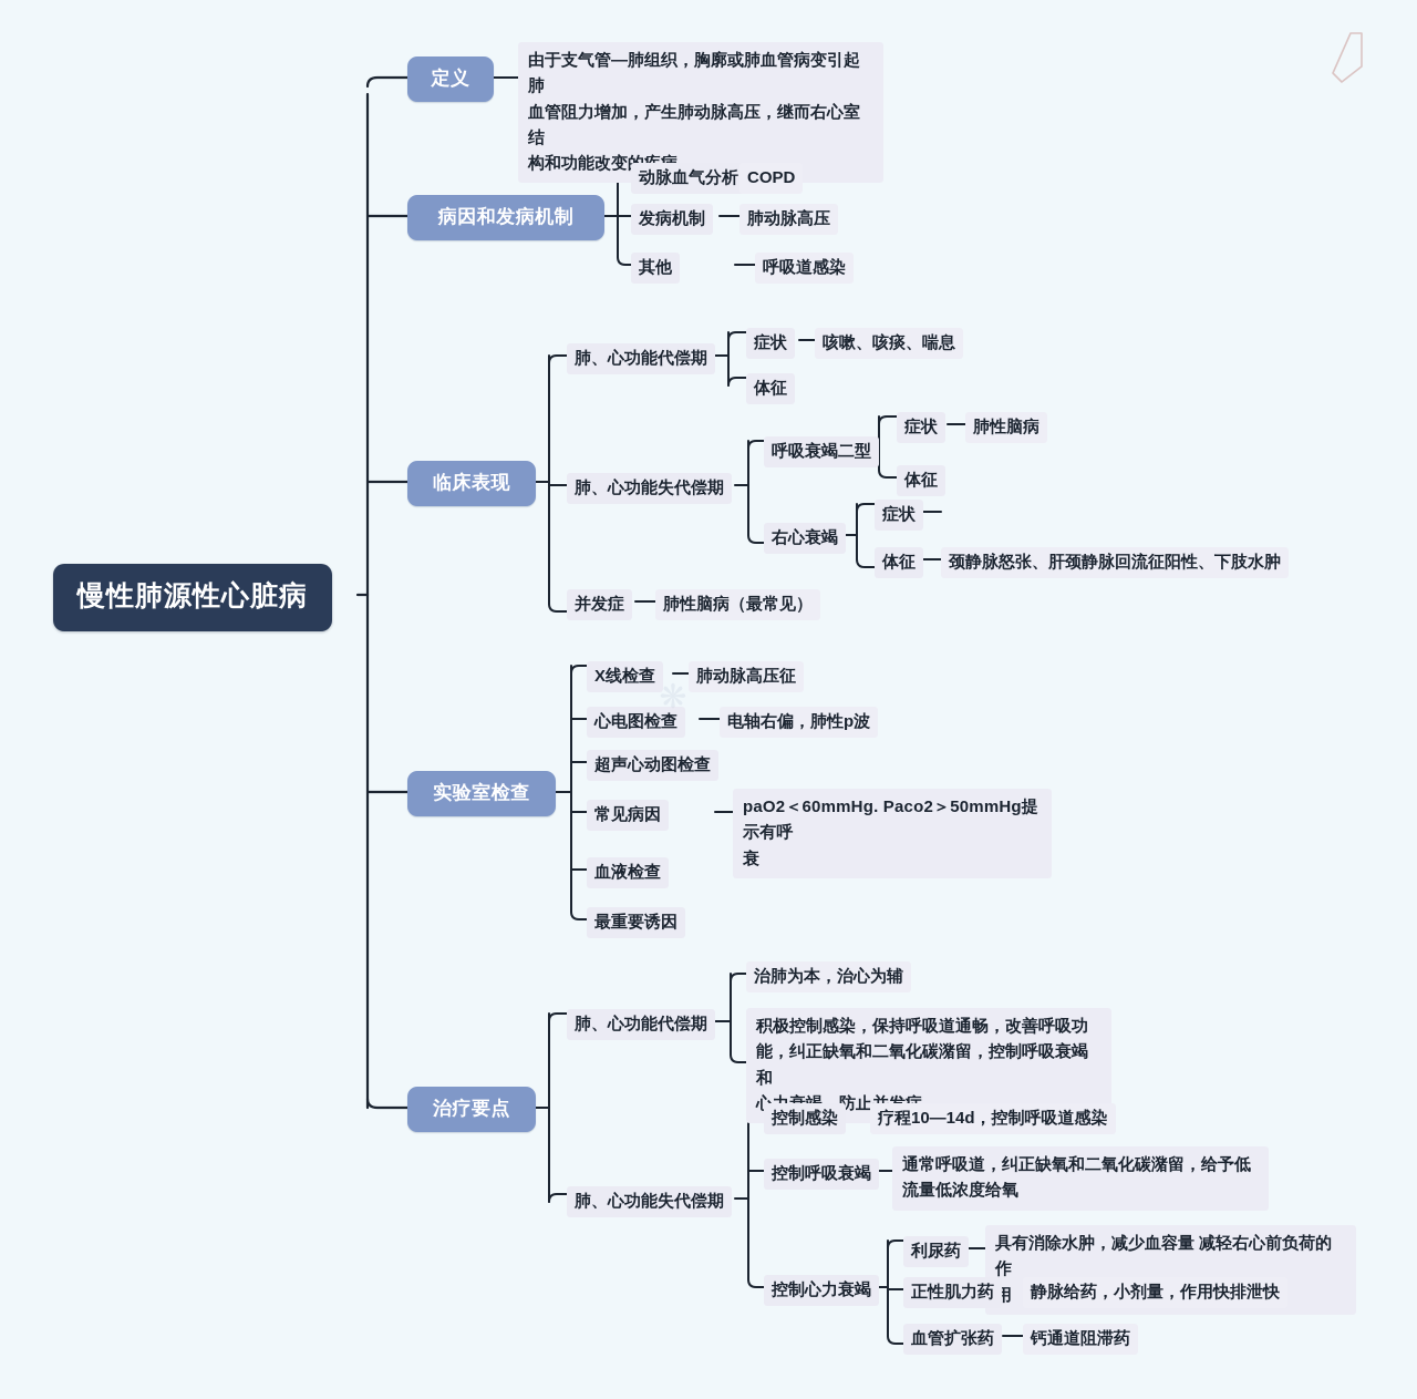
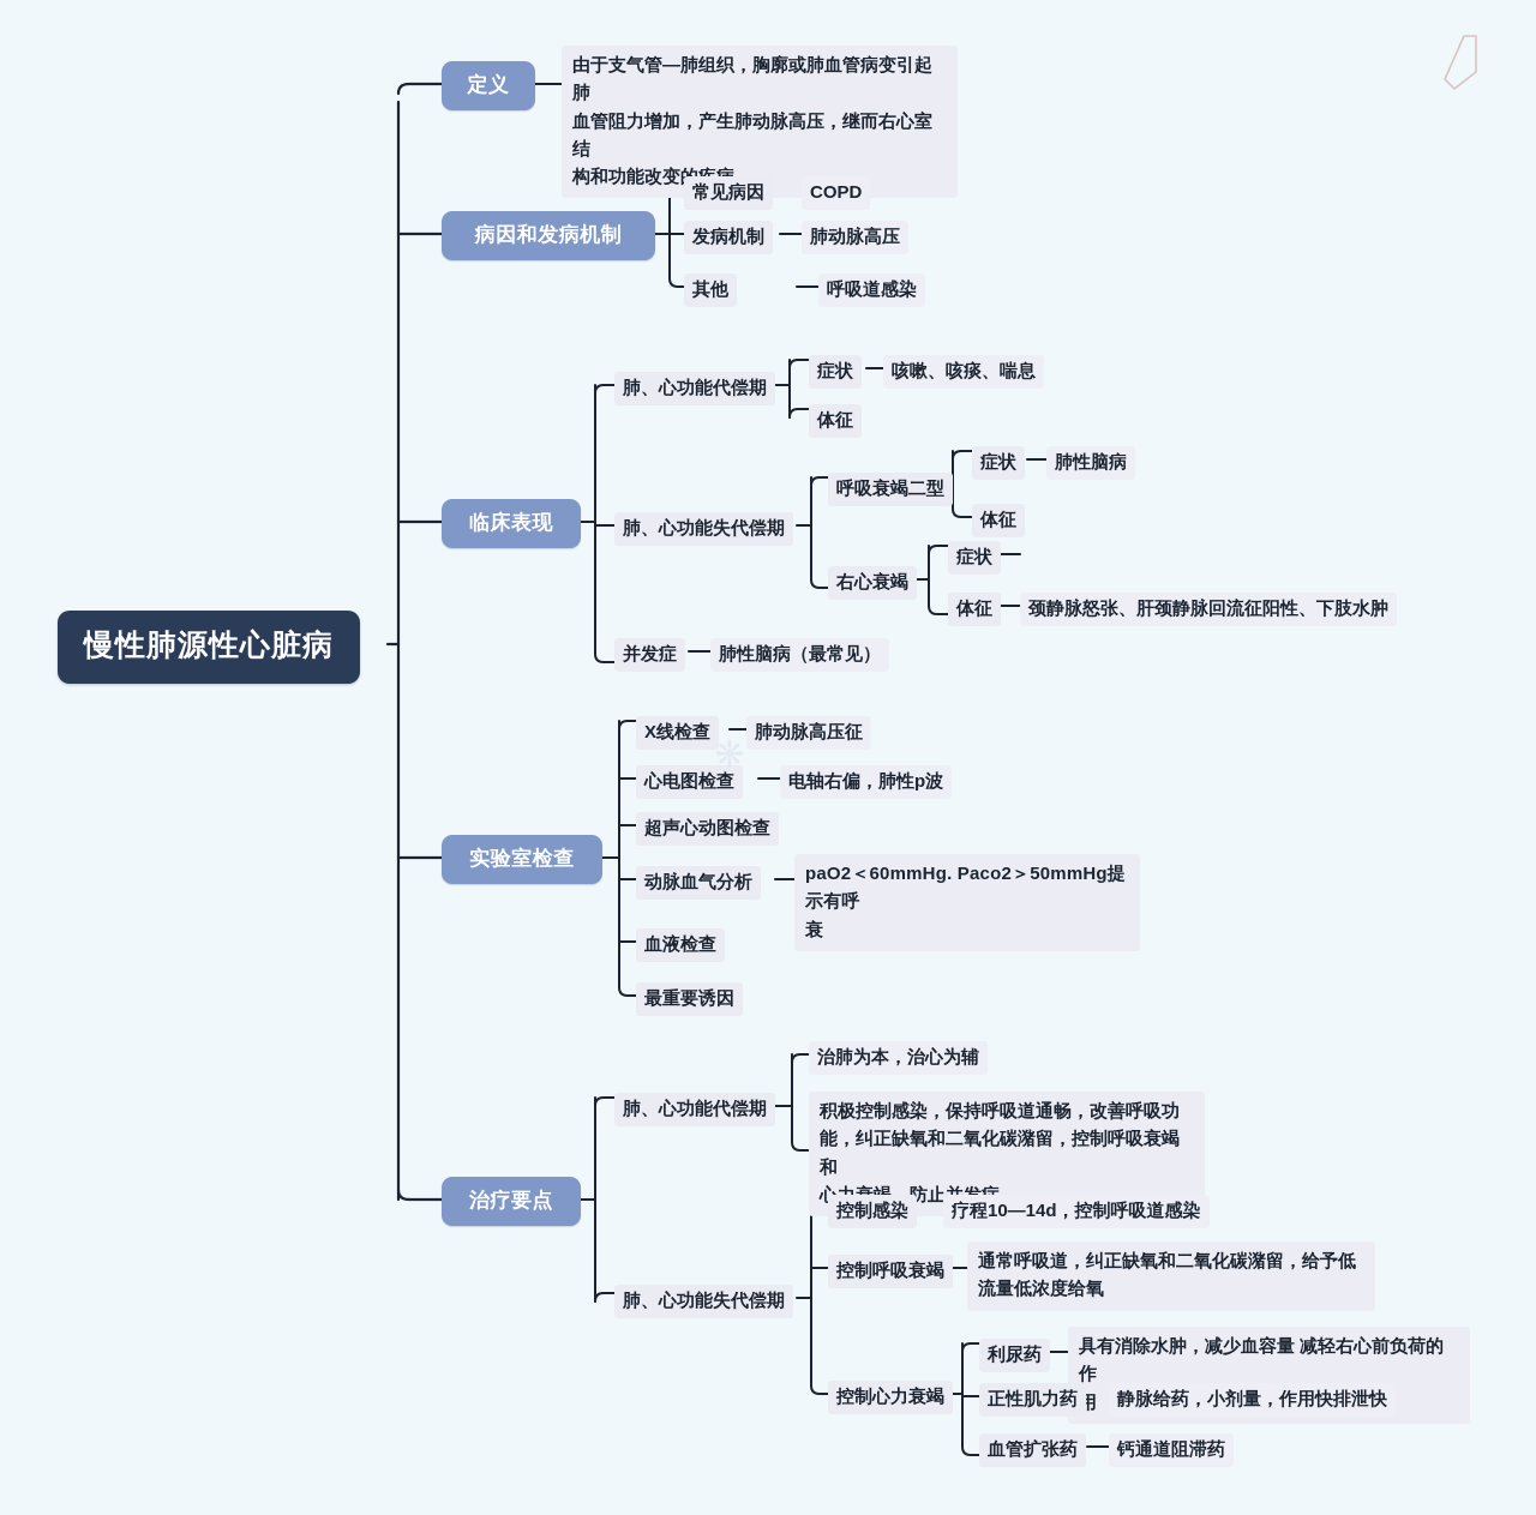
  慢性肺源性心脏病
  定义
  由于支气管—肺组织，胸廓或肺血管病变引起肺
  血管阻力增加，产生肺动脉高压，继而右心室结
  病因和发病机制
- 动脉血气分析
+ 常见病因
  COPD
  发病机制
  肺动脉高压
  其他
  呼吸道感染
  临床表现
  肺、心功能代偿期
  症状
  咳嗽、咳痰、喘息
  体征
  肺、心功能失代偿期
  呼吸衰竭二型
  症状
  肺性脑病
  体征
  右心衰竭
  症状
  体征
  颈静脉怒张、肝颈静脉回流征阳性、下肢水肿
  并发症
  肺性脑病（最常见）
  实验室检查
  X线检查
  肺动脉高压征
  心电图检查
  电轴右偏，肺性p波
  超声心动图检查
- 常见病因
+ 动脉血气分析
  paO2＜60mmHg. Paco2＞50mmHg提示有呼
  衰
  血液检查
  最重要诱因
  治疗要点
  肺、心功能代偿期
  治肺为本，治心为辅
  积极控制感染，保持呼吸道通畅，改善呼吸功
  能，纠正缺氧和二氧化碳潴留，控制呼吸衰竭和
  肺、心功能失代偿期
  控制感染
  疗程10—14d，控制呼吸道感染
  控制呼吸衰竭
  通常呼吸道，纠正缺氧和二氧化碳潴留，给予低
  流量低浓度给氧
  控制心力衰竭
  利尿药
  具有消除水肿，减少血容量 减轻右心前负荷的作
  用
  正性肌力药
  静脉给药，小剂量，作用快排泄快
  血管扩张药
  钙通道阻滞药
  ❋
